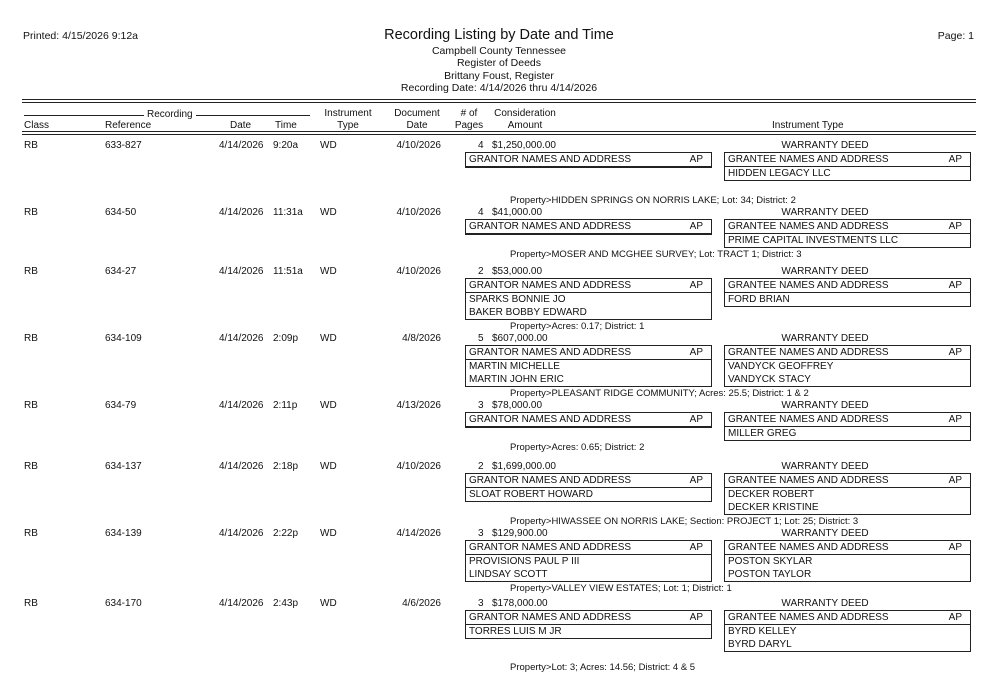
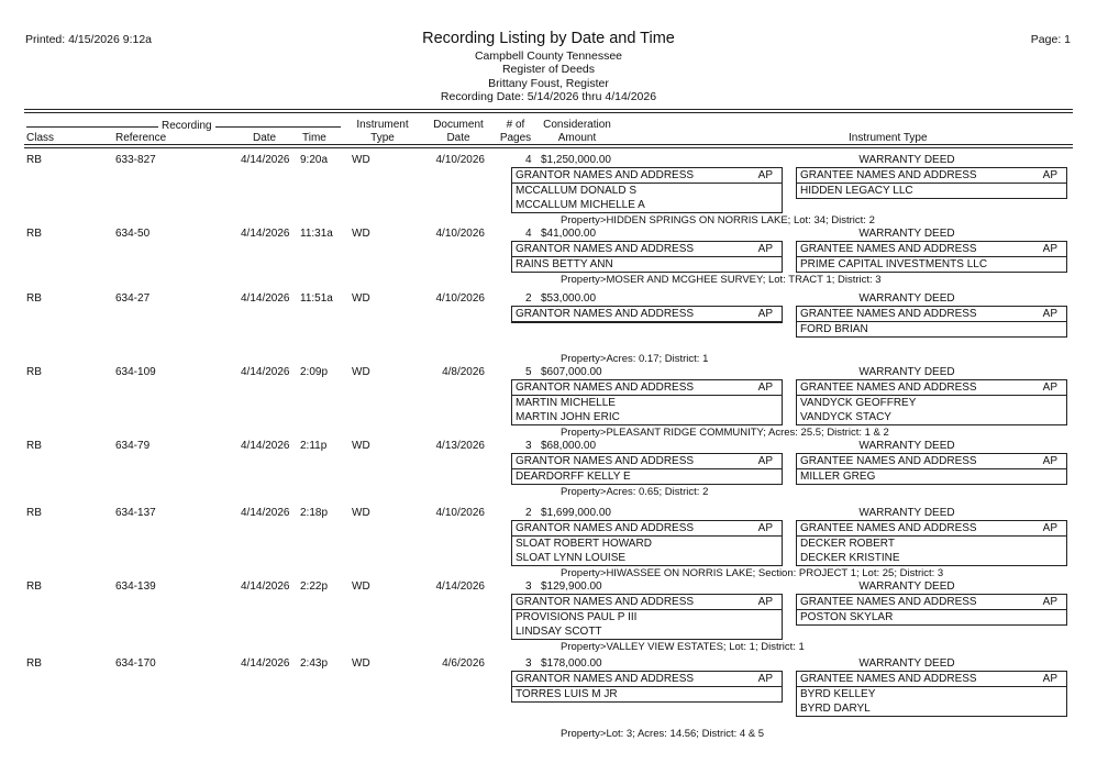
  Printed: 4/15/2026 9:12a
  Page: 1
  Recording Listing by Date and Time
  Campbell County Tennessee
  Register of Deeds
  Brittany Foust, Register
- Recording Date: 4/14/2026 thru 4/14/2026
+ Recording Date: 5/14/2026 thru 4/14/2026
  Recording
  Class
  Reference
  Date
  Time
  Instrument
  Type
  Document
  Date
  # of
  Pages
  Consideration
  Amount
  Instrument Type
  RB
  633-827
  4/14/2026
  9:20a
  WD
  4/10/2026
  4
  $1,250,000.00
  WARRANTY DEED
  GRANTOR NAMES AND ADDRESS
  AP
+ MCCALLUM DONALD S
+ MCCALLUM MICHELLE A
  GRANTEE NAMES AND ADDRESS
  AP
  HIDDEN LEGACY LLC
  Property>HIDDEN SPRINGS ON NORRIS LAKE; Lot: 34; District: 2
  RB
  634-50
  4/14/2026
  11:31a
  WD
  4/10/2026
  4
  $41,000.00
  WARRANTY DEED
  GRANTOR NAMES AND ADDRESS
  AP
+ RAINS BETTY ANN
  GRANTEE NAMES AND ADDRESS
  AP
  PRIME CAPITAL INVESTMENTS LLC
  Property>MOSER AND MCGHEE SURVEY; Lot: TRACT 1; District: 3
  RB
  634-27
  4/14/2026
  11:51a
  WD
  4/10/2026
  2
  $53,000.00
  WARRANTY DEED
  GRANTOR NAMES AND ADDRESS
  AP
- SPARKS BONNIE JO
- BAKER BOBBY EDWARD
  GRANTEE NAMES AND ADDRESS
  AP
  FORD BRIAN
  Property>Acres: 0.17; District: 1
  RB
  634-109
  4/14/2026
  2:09p
  WD
  4/8/2026
  5
  $607,000.00
  WARRANTY DEED
  GRANTOR NAMES AND ADDRESS
  AP
  MARTIN MICHELLE
  MARTIN JOHN ERIC
  GRANTEE NAMES AND ADDRESS
  AP
  VANDYCK GEOFFREY
  VANDYCK STACY
  Property>PLEASANT RIDGE COMMUNITY; Acres: 25.5; District: 1 & 2
  RB
  634-79
  4/14/2026
  2:11p
  WD
  4/13/2026
  3
- $78,000.00
+ $68,000.00
  WARRANTY DEED
  GRANTOR NAMES AND ADDRESS
  AP
+ DEARDORFF KELLY E
  GRANTEE NAMES AND ADDRESS
  AP
  MILLER GREG
  Property>Acres: 0.65; District: 2
  RB
  634-137
  4/14/2026
  2:18p
  WD
  4/10/2026
  2
  $1,699,000.00
  WARRANTY DEED
  GRANTOR NAMES AND ADDRESS
  AP
  SLOAT ROBERT HOWARD
+ SLOAT LYNN LOUISE
  GRANTEE NAMES AND ADDRESS
  AP
  DECKER ROBERT
  DECKER KRISTINE
  Property>HIWASSEE ON NORRIS LAKE; Section: PROJECT 1; Lot: 25; District: 3
  RB
  634-139
  4/14/2026
  2:22p
  WD
  4/14/2026
  3
  $129,900.00
  WARRANTY DEED
  GRANTOR NAMES AND ADDRESS
  AP
  PROVISIONS PAUL P III
  LINDSAY SCOTT
  GRANTEE NAMES AND ADDRESS
  AP
  POSTON SKYLAR
- POSTON TAYLOR
  Property>VALLEY VIEW ESTATES; Lot: 1; District: 1
  RB
  634-170
  4/14/2026
  2:43p
  WD
  4/6/2026
  3
  $178,000.00
  WARRANTY DEED
  GRANTOR NAMES AND ADDRESS
  AP
  TORRES LUIS M JR
  GRANTEE NAMES AND ADDRESS
  AP
  BYRD KELLEY
  BYRD DARYL
  Property>Lot: 3; Acres: 14.56; District: 4 & 5
